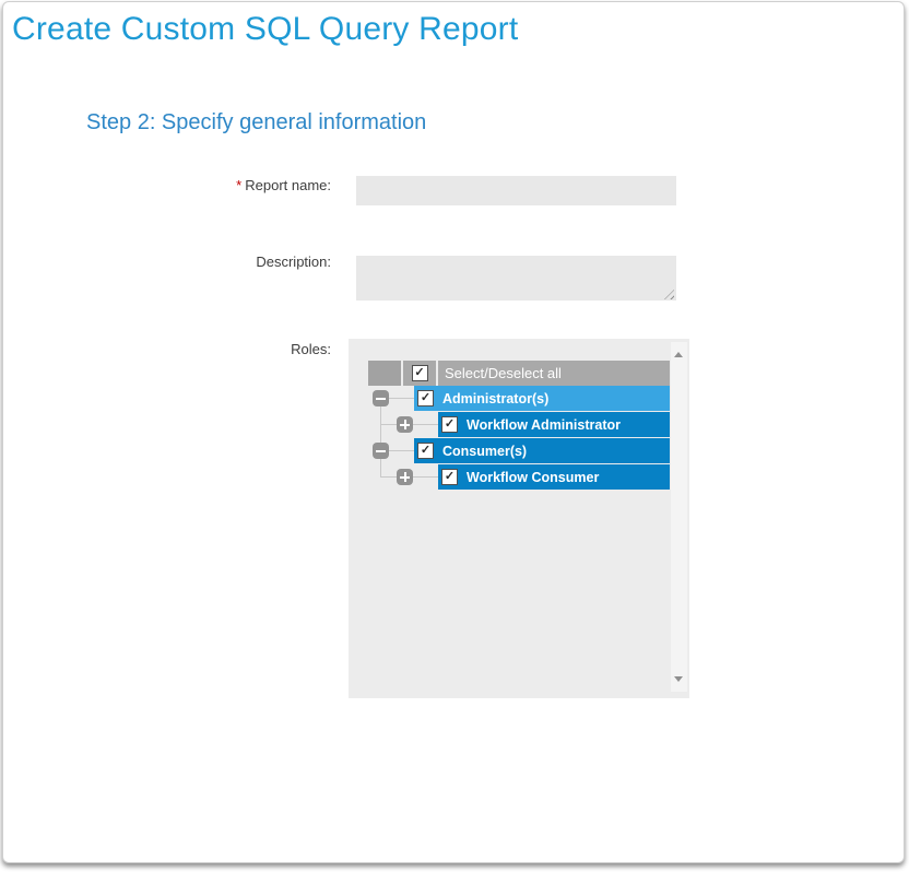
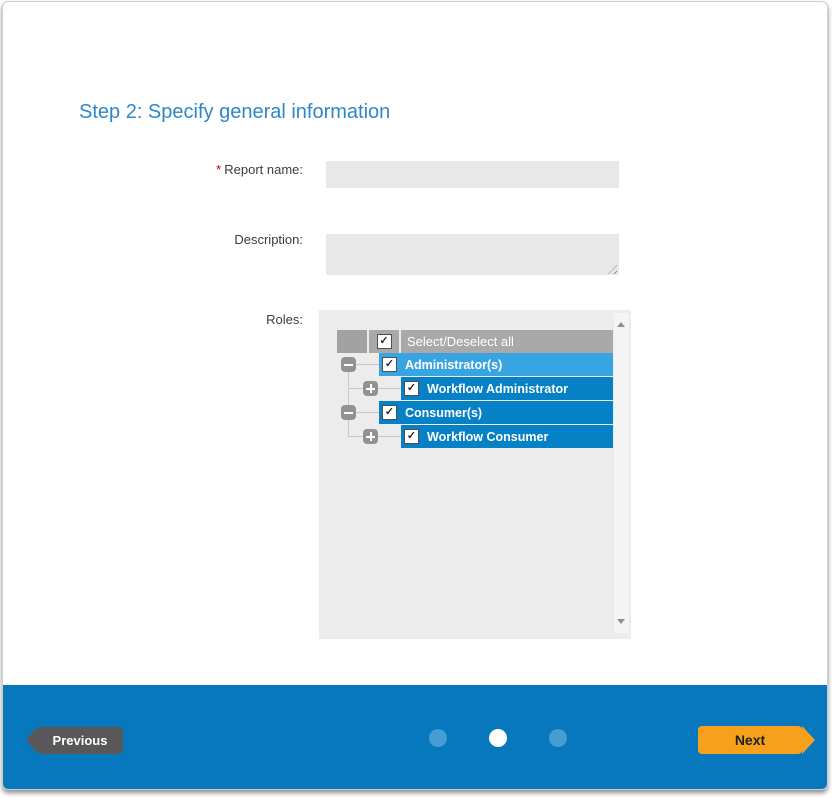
- Create Custom SQL Query Report
  Step 2: Specify general information
  * Report name:
  Description:
  Roles:
  ✓
  Select/Deselect all
  ✓
  Administrator(s)
  ✓
  Workflow Administrator
  ✓
  Consumer(s)
  ✓
  Workflow Consumer
+ Previous
+ Next
